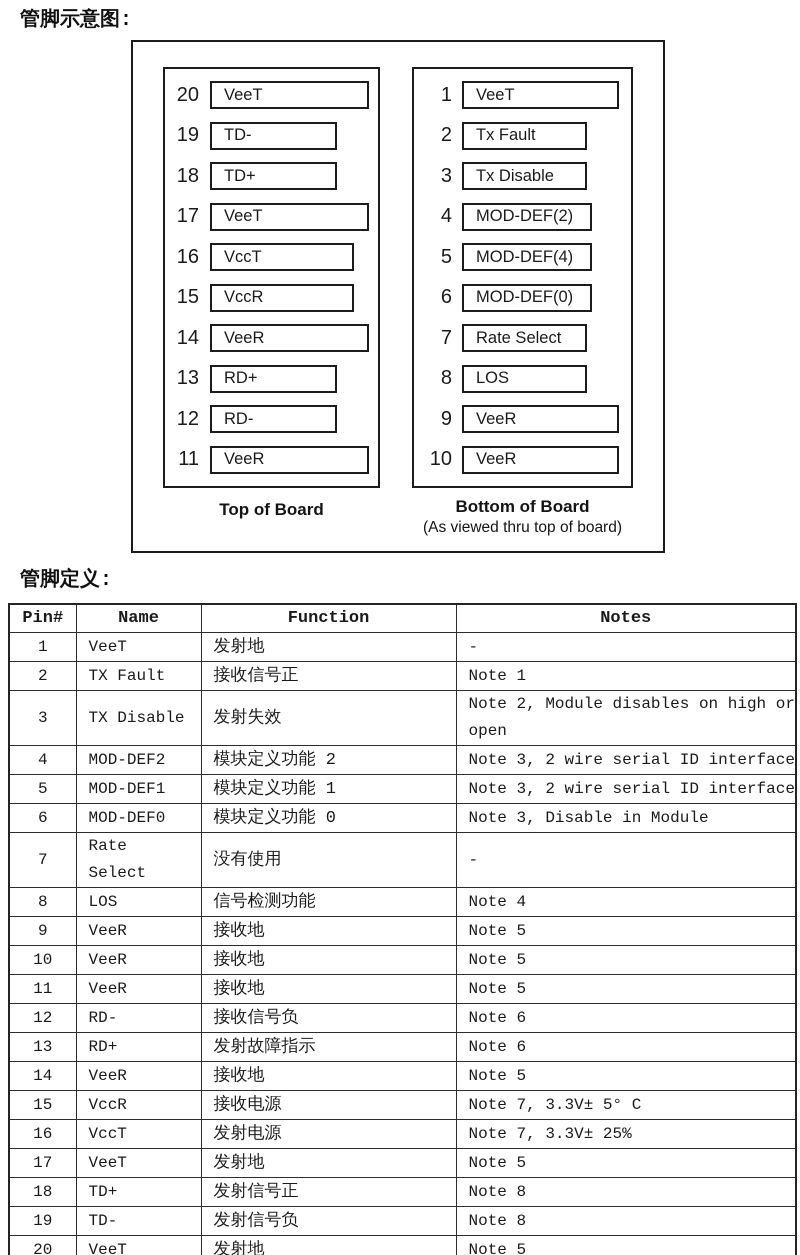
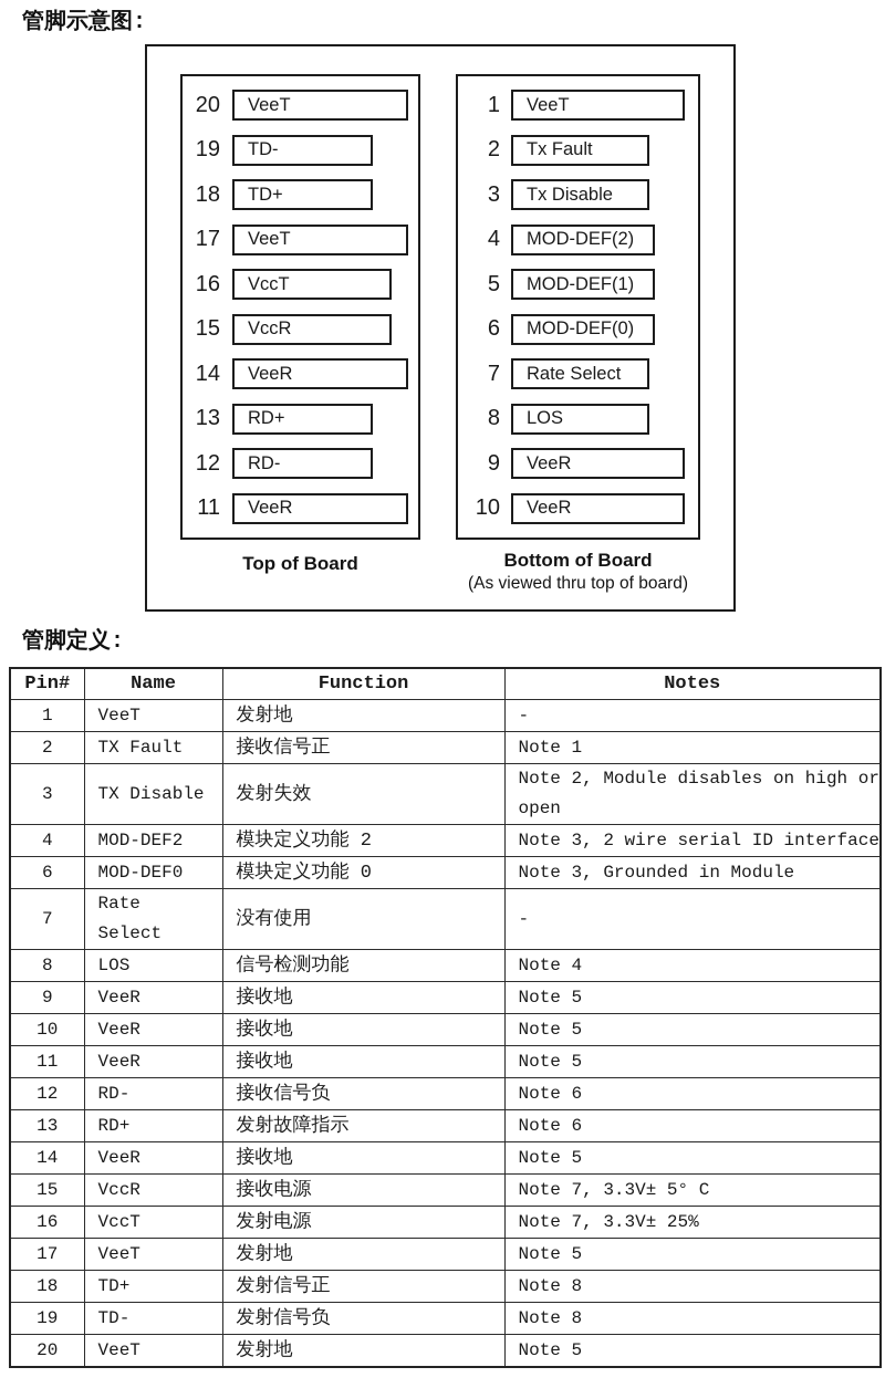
  管脚示意图:
  20
  VeeT
  19
  TD-
  18
  TD+
  17
  VeeT
  16
  VccT
  15
  VccR
  14
  VeeR
  13
  RD+
  12
  RD-
  11
  VeeR
  1
  VeeT
  2
  Tx Fault
  3
  Tx Disable
  4
  MOD-DEF(2)
  5
- MOD-DEF(4)
+ MOD-DEF(1)
  6
  MOD-DEF(0)
  7
  Rate Select
  8
  LOS
  9
  VeeR
  10
  VeeR
  Top of Board
  Bottom of Board
  (As viewed thru top of board)
  管脚定义:
  Pin#	Name	Function	Notes
  1	VeeT	发射地	-
  2	TX Fault	接收信号正	Note 1
  3	TX Disable	发射失效	Note 2, Module disables on high or open
  4	MOD-DEF2	模块定义功能 2	Note 3, 2 wire serial ID interface
- 5	MOD-DEF1	模块定义功能 1	Note 3, 2 wire serial ID interface
- 6	MOD-DEF0	模块定义功能 0	Note 3, Disable in Module
+ 6	MOD-DEF0	模块定义功能 0	Note 3, Grounded in Module
  7	Rate Select	没有使用	-
  8	LOS	信号检测功能	Note 4
  9	VeeR	接收地	Note 5
  10	VeeR	接收地	Note 5
  11	VeeR	接收地	Note 5
  12	RD-	接收信号负	Note 6
  13	RD+	发射故障指示	Note 6
  14	VeeR	接收地	Note 5
  15	VccR	接收电源	Note 7, 3.3V± 5° C
  16	VccT	发射电源	Note 7, 3.3V± 25%
  17	VeeT	发射地	Note 5
  18	TD+	发射信号正	Note 8
  19	TD-	发射信号负	Note 8
  20	VeeT	发射地	Note 5
